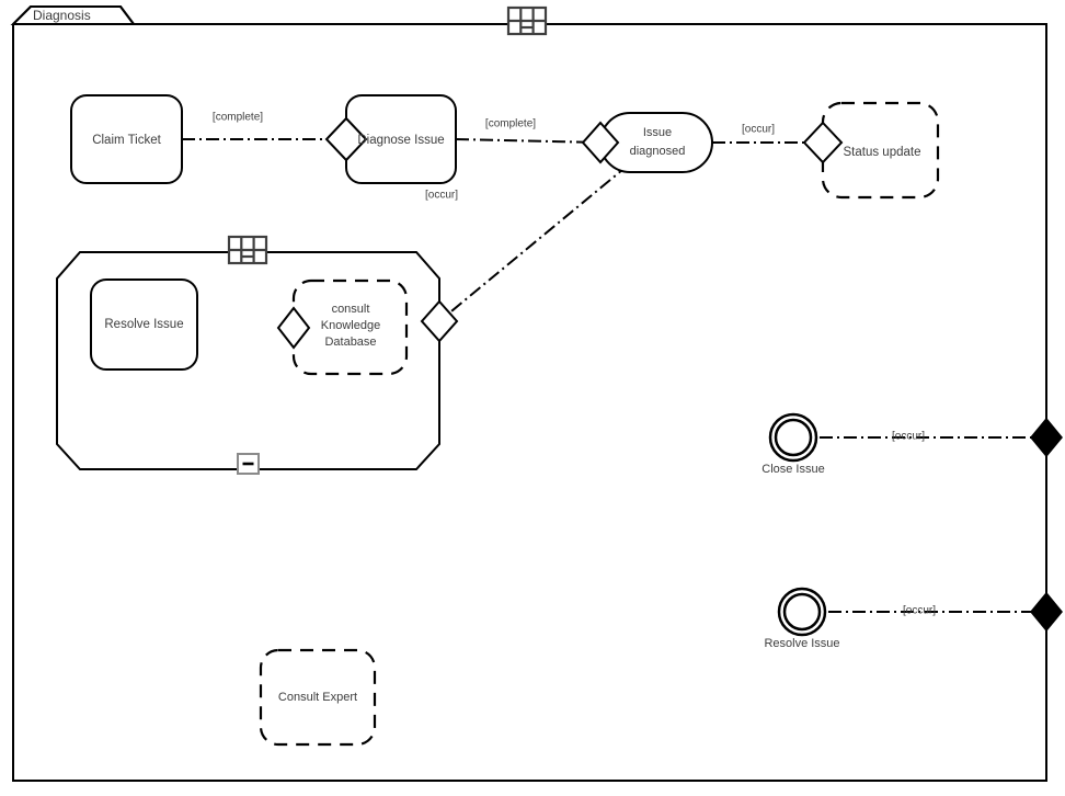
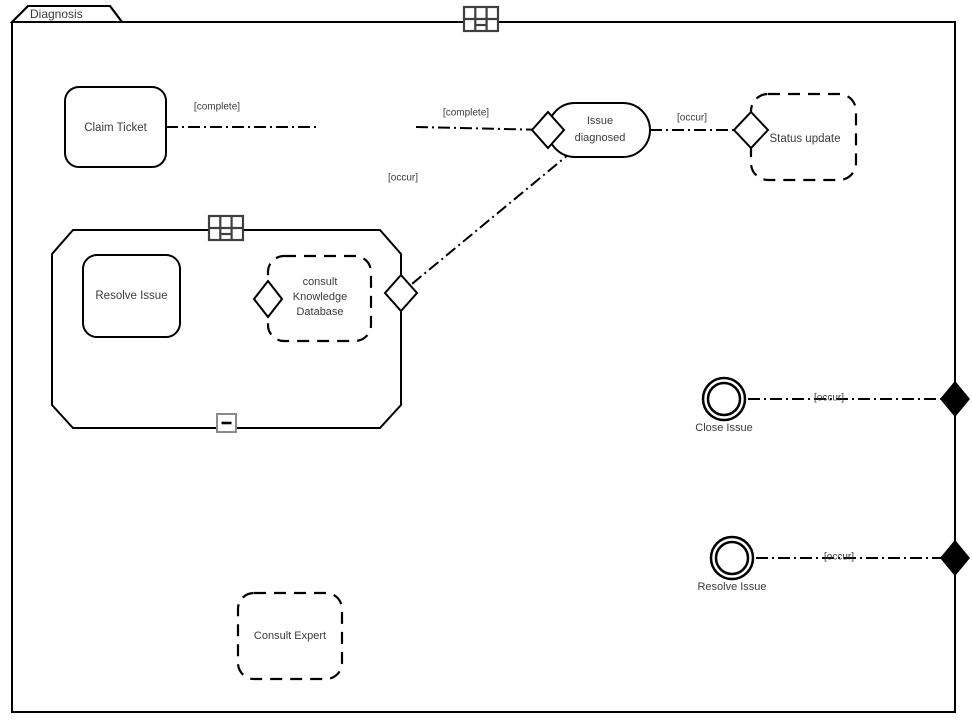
  Diagnosis
  Claim Ticket
  [complete]
- Diagnose Issue
  [complete]
  [occur]
  Issue
  diagnosed
  [occur]
  Status update
  Resolve Issue
  consult
  Knowledge
  Database
  Close Issue
  [occur]
  Resolve Issue
  [occur]
  Consult Expert
